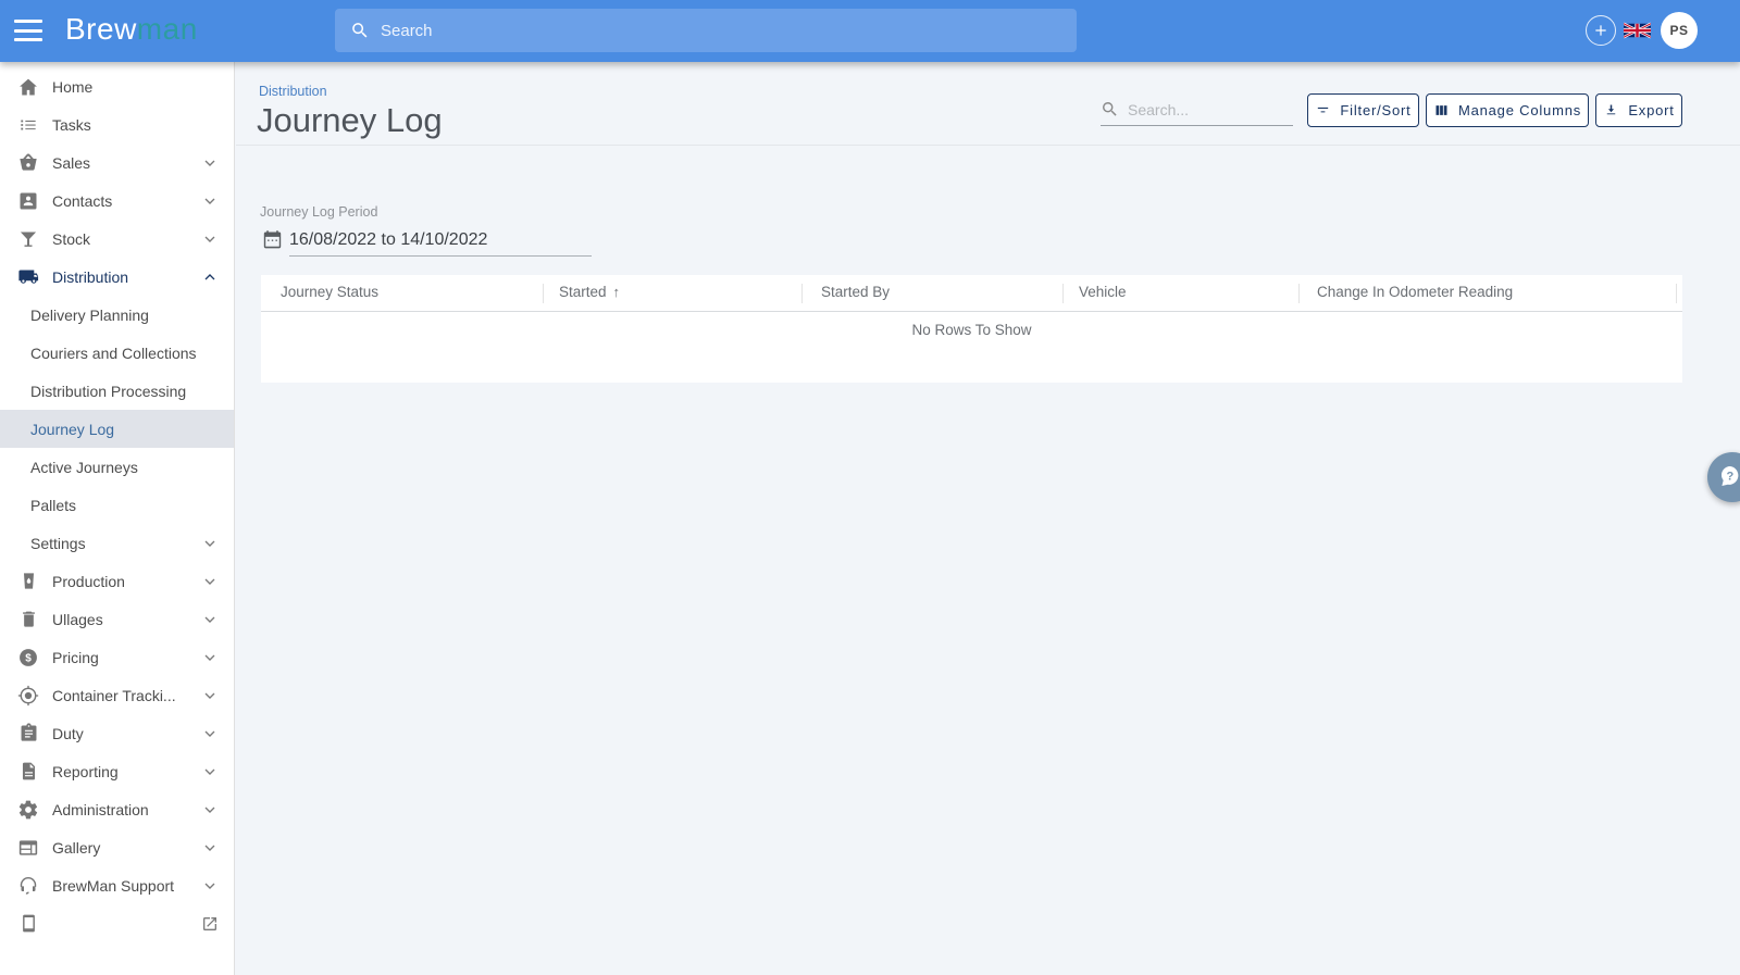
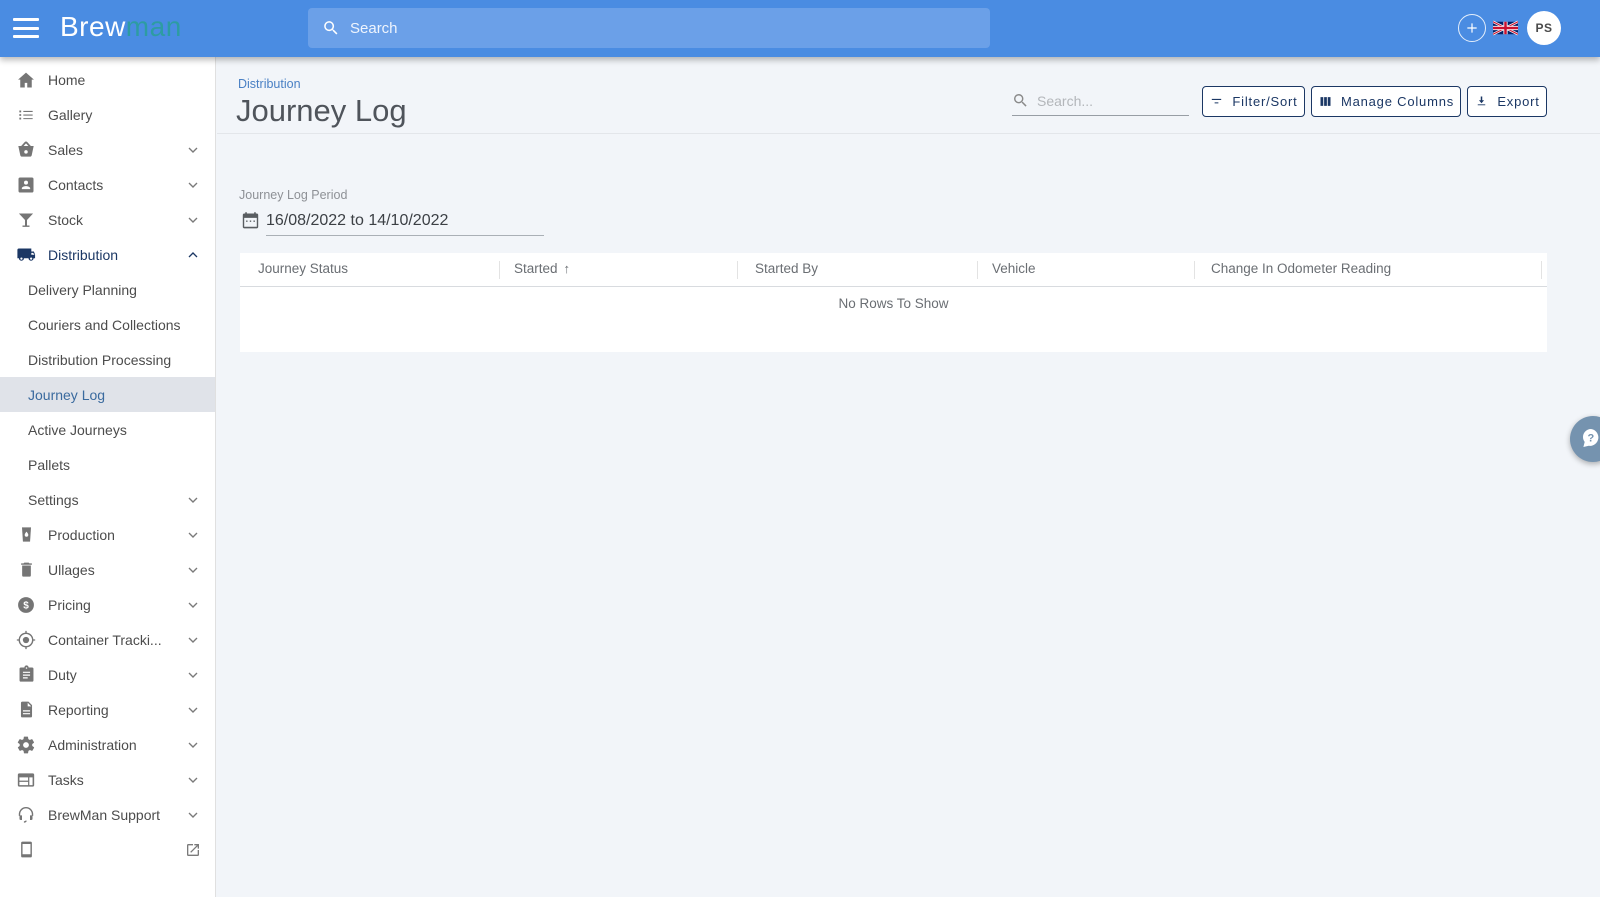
  Brewman
  Search
  PS
  Home
- Tasks
+ Gallery
  Sales
  Contacts
  Stock
  Distribution
  Delivery Planning
  Couriers and Collections
  Distribution Processing
  Journey Log
  Active Journeys
  Pallets
  Settings
  Production
  Ullages
  $
  Pricing
  Container Tracki...
  Duty
  Reporting
  Administration
- Gallery
+ Tasks
  BrewMan Support
  Distribution
  Journey Log
  Search...
  Filter/Sort
  Manage Columns
  Export
  Journey Log Period
  16/08/2022 to 14/10/2022
  Journey Status
  Started ↑
  Started By
  Vehicle
  Change In Odometer Reading
  No Rows To Show
  ?
